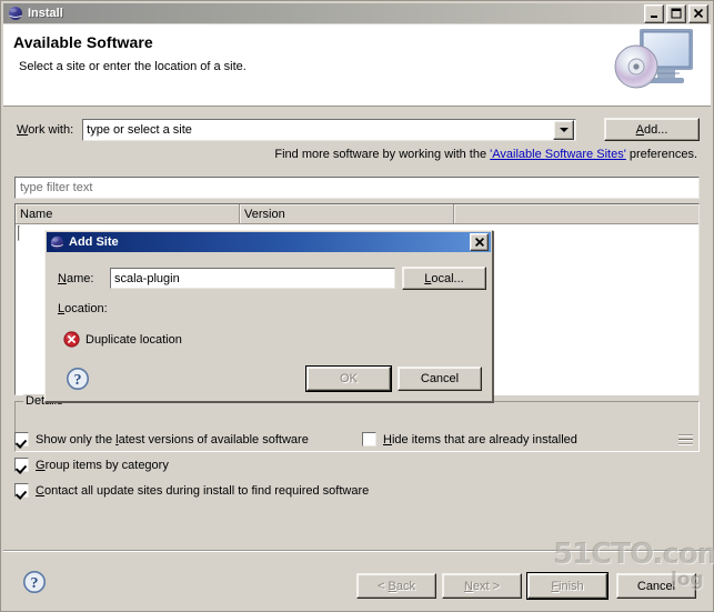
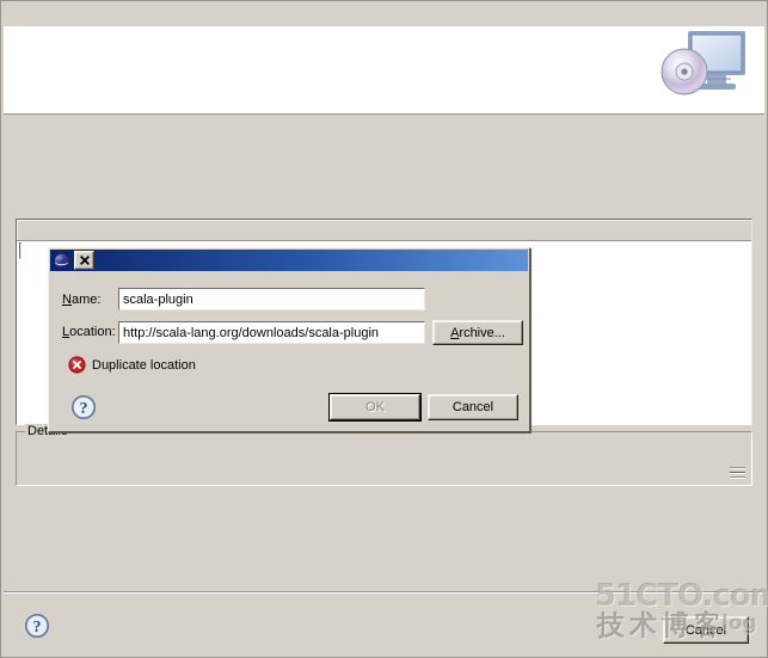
- Install
- Available Software
- Select a site or enter the location of a site.
- Work with:
- type or select a site
- Add...
- Find more software by working with the 'Available Software Sites' preferences.
- type filter text
- Name
- Version
- Show only the latest versions of available software
- Group items by category
- Contact all update sites during install to find required software
- Hide items that are already installed
  ?
- < Back
- Next >
- Finish
  Cancel
- Add Site
  Name:
  scala-plugin
- Local...
  Location:
+ http://scala-lang.org/downloads/scala-plugin
+ Archive...
  Duplicate location
  ?
  OK
  Cancel
  51CTO.com
+ 技术博客
  log
